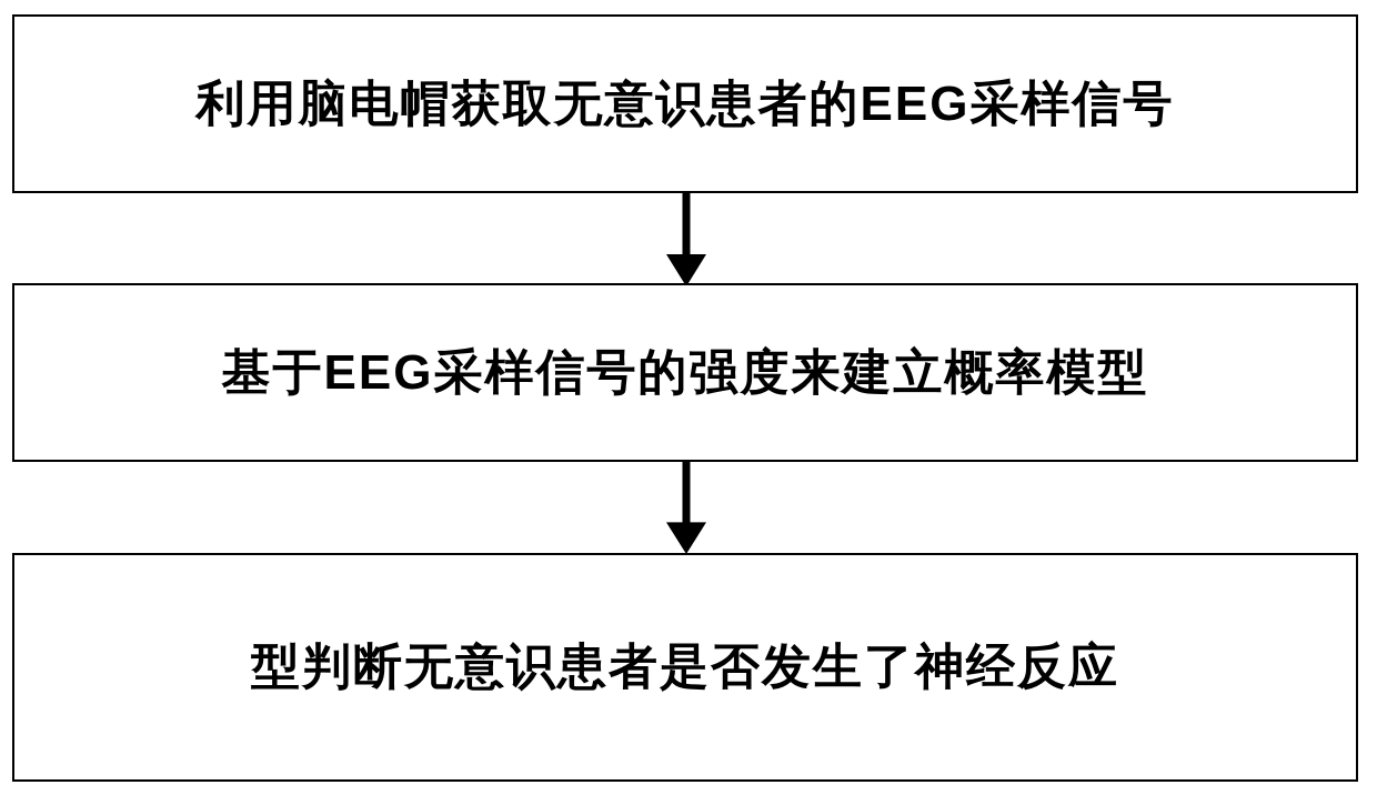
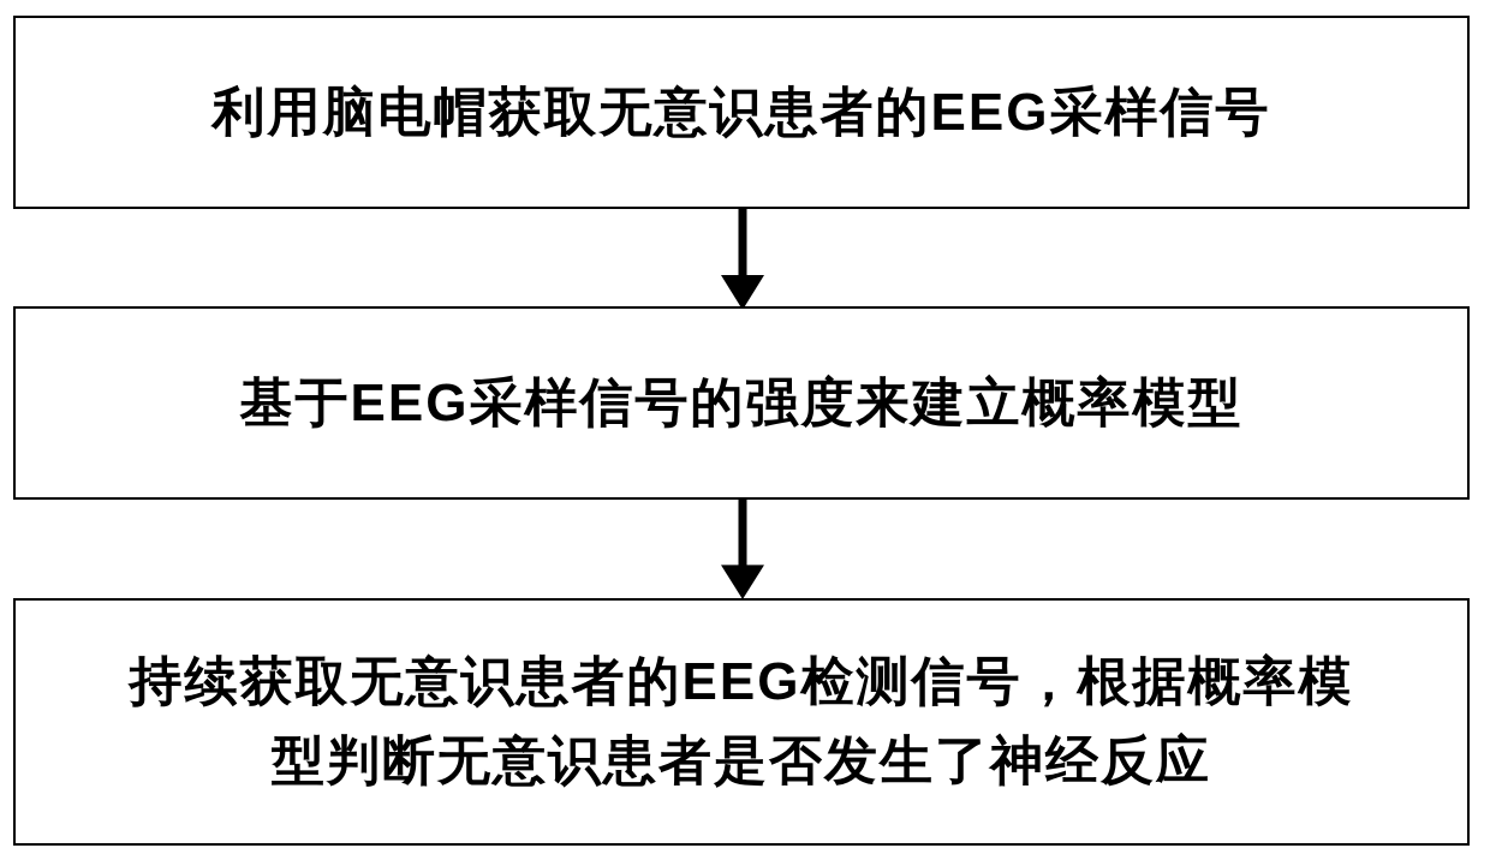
  利用脑电帽获取无意识患者的EEG采样信号
  基于EEG采样信号的强度来建立概率模型
+ 持续获取无意识患者的EEG检测信号，根据概率模
  型判断无意识患者是否发生了神经反应
